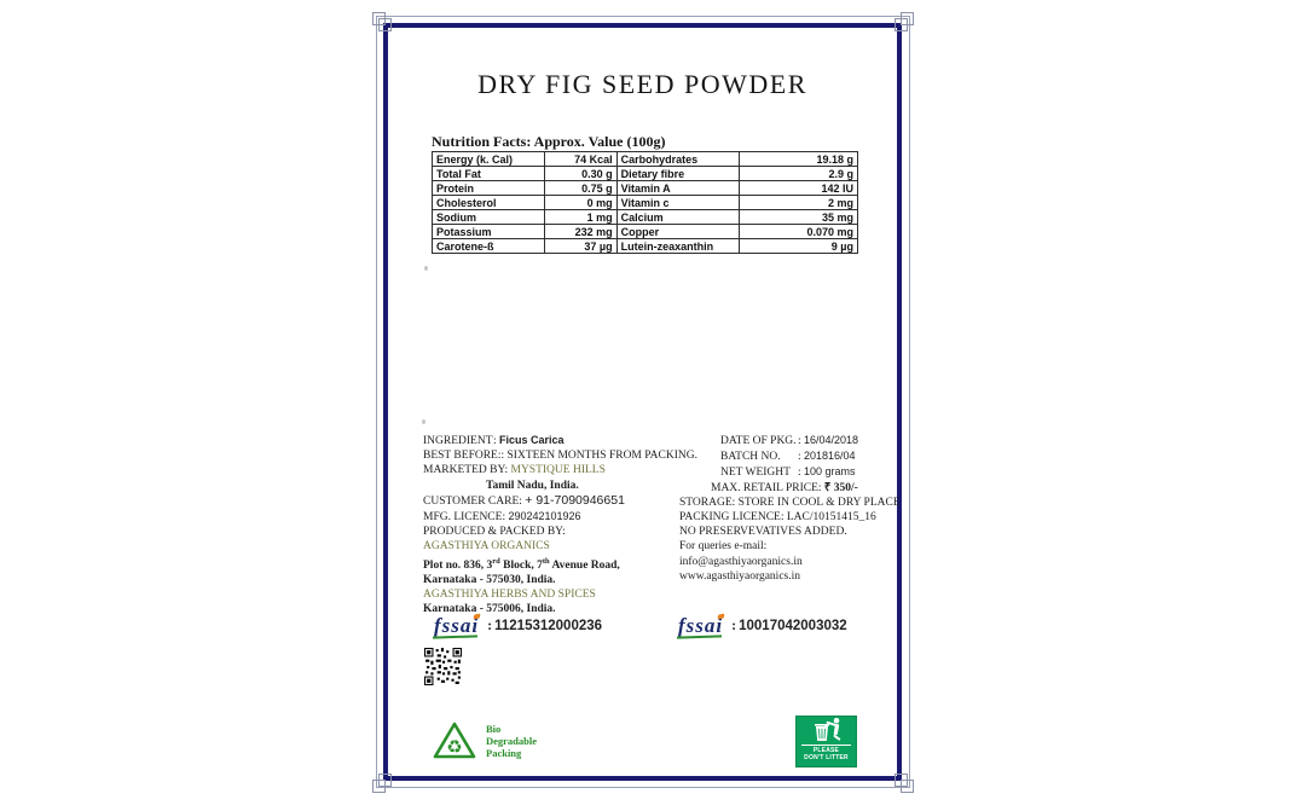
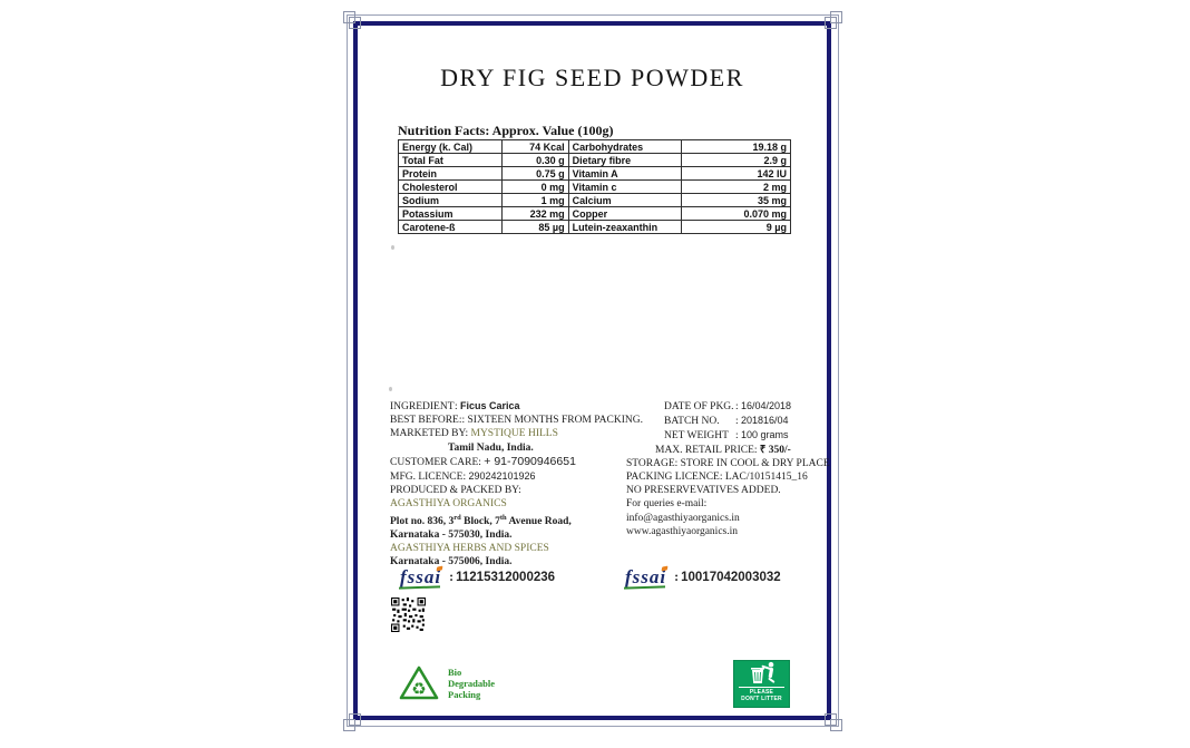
  DRY FIG SEED POWDER
  Nutrition Facts: Approx. Value (100g)
  Energy (k. Cal)	74 Kcal	Carbohydrates	19.18 g
  Total Fat	0.30 g	Dietary fibre	2.9 g
  Protein	0.75 g	Vitamin A	142 IU
  Cholesterol	0 mg	Vitamin c	2 mg
  Sodium	1 mg	Calcium	35 mg
  Potassium	232 mg	Copper	0.070 mg
- Carotene-ß	37 µg	Lutein-zeaxanthin	9 µg
+ Carotene-ß	85 µg	Lutein-zeaxanthin	9 µg
  INGREDIENT: Ficus Carica
  BEST BEFORE:: SIXTEEN MONTHS FROM PACKIN
  MARKETED BY: MYSTIQUE HILLS
  Tamil Nadu, India.
  CUSTOMER CARE: + 91-7090946651
  MFG. LICENCE: 290242101926
  PRODUCED & PACKED BY:
  AGASTHIYA ORGANICS
  Plot no. 836, 3 Block, 7 Avenue Road,
  Karnataka - 575030, India.
  AGASTHIYA HERBS AND SPICES
  Karnataka - 575006, India.
  DATE OF PKG. : 16/04/2018
  BATCH NO. : 201816/04
  NET WEIGHT : 100 grams
  MAX. RETAIL PRICE: ₹ 350/-
  STORAGE: STORE IN COOL & DRY PLACE
  PACKING LICENCE: LAC/10151415_16
  NO PRESERVEVATIVES ADDED.
  For queries e-mail:
  info@agasthiyaorganics.in
  www.agasthiyaorganics.in
  fssai : 11215312000236
  fssai : 10017042003032
  ♻
  Bio
  Degradable
  Packing
